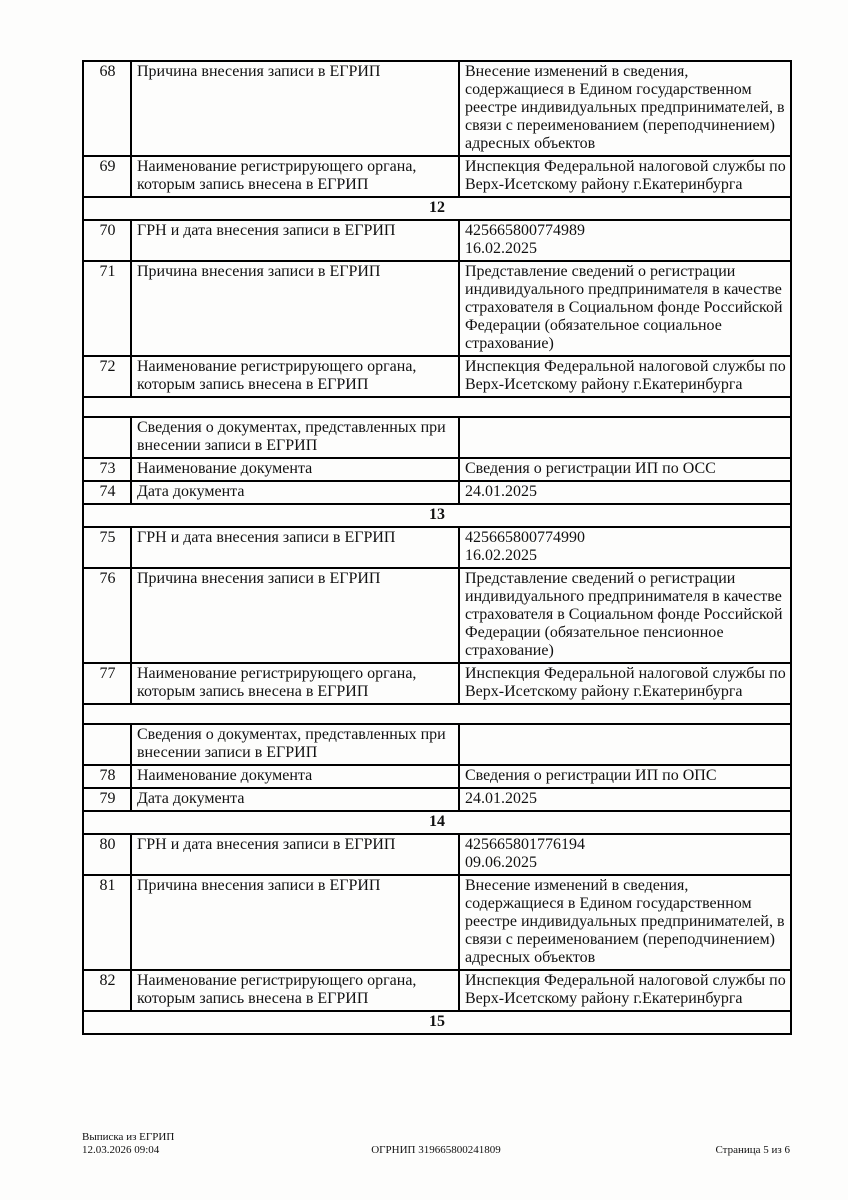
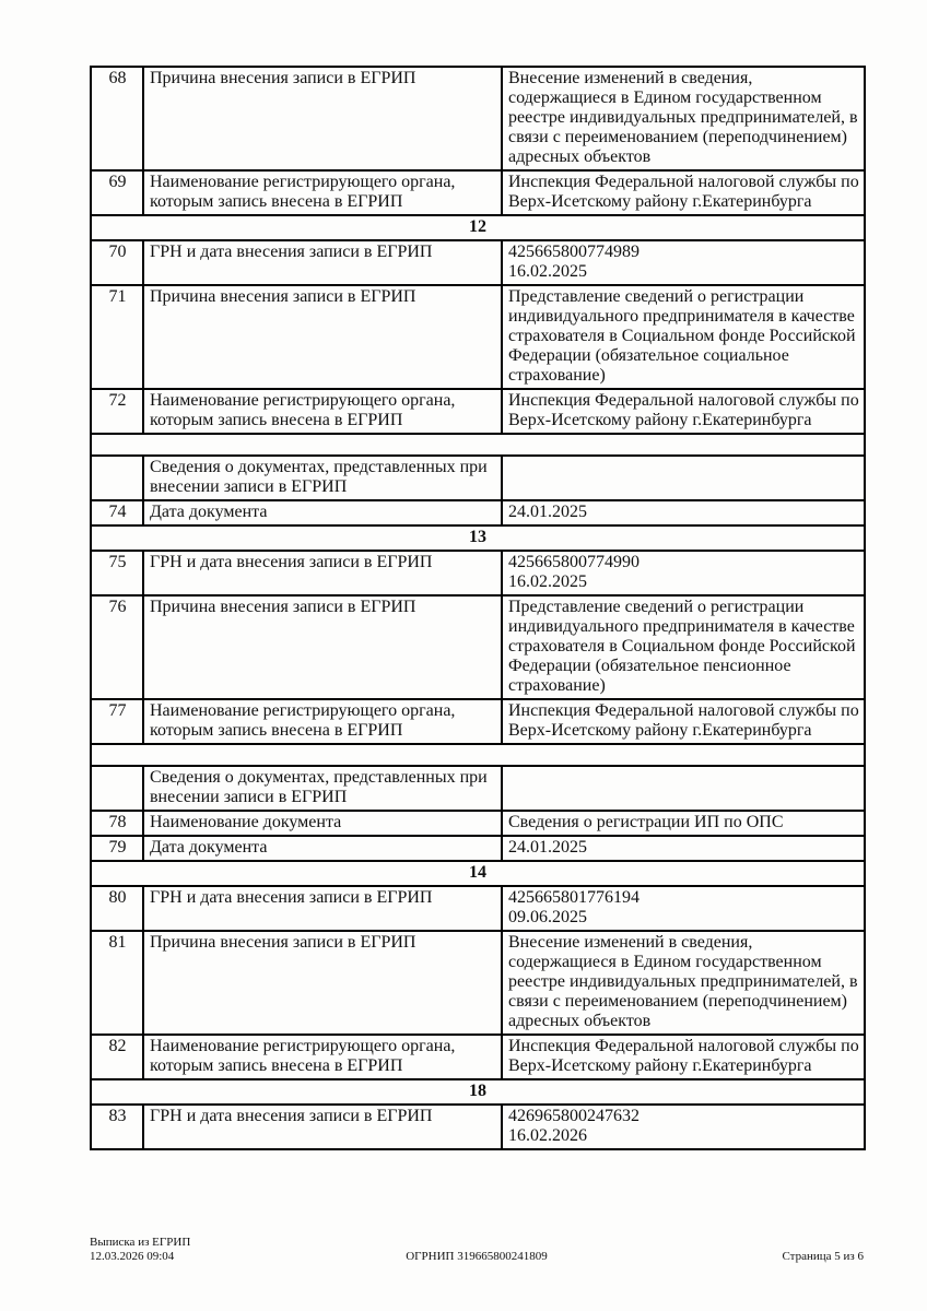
  68	Причина внесения записи в ЕГРИП	Внесение изменений в сведения, содержащиеся в Едином государственном реестре индивидуальных предпринимателей, в связи с переименованием (переподчинением) адресных объектов
  69	Наименование регистрирующего органа, которым запись внесена в ЕГРИП	Инспекция Федеральной налоговой службы по Верх-Исетскому району г.Екатеринбурга
  12
  70	ГРН и дата внесения записи в ЕГРИП	425665800774989 16.02.2025
  71	Причина внесения записи в ЕГРИП	Представление сведений о регистрации индивидуального предпринимателя в качестве страхователя в Социальном фонде Российской Федерации (обязательное социальное страхование)
  72	Наименование регистрирующего органа, которым запись внесена в ЕГРИП	Инспекция Федеральной налоговой службы по Верх-Исетскому району г.Екатеринбурга
  	Сведения о документах, представленных при внесении записи в ЕГРИП
- 73	Наименование документа	Сведения о регистрации ИП по ОСС
  74	Дата документа	24.01.2025
  13
  75	ГРН и дата внесения записи в ЕГРИП	425665800774990 16.02.2025
  76	Причина внесения записи в ЕГРИП	Представление сведений о регистрации индивидуального предпринимателя в качестве страхователя в Социальном фонде Российской Федерации (обязательное пенсионное страхование)
  77	Наименование регистрирующего органа, которым запись внесена в ЕГРИП	Инспекция Федеральной налоговой службы по Верх-Исетскому району г.Екатеринбурга
  	Сведения о документах, представленных при внесении записи в ЕГРИП
  78	Наименование документа	Сведения о регистрации ИП по ОПС
  79	Дата документа	24.01.2025
  14
  80	ГРН и дата внесения записи в ЕГРИП	425665801776194 09.06.2025
  81	Причина внесения записи в ЕГРИП	Внесение изменений в сведения, содержащиеся в Едином государственном реестре индивидуальных предпринимателей, в связи с переименованием (переподчинением) адресных объектов
  82	Наименование регистрирующего органа, которым запись внесена в ЕГРИП	Инспекция Федеральной налоговой службы по Верх-Исетскому району г.Екатеринбурга
- 15
+ 18
+ 83	ГРН и дата внесения записи в ЕГРИП	426965800247632 16.02.2026
  Выписка из ЕГРИП
  12.03.2026 09:04
  ОГРНИП 319665800241809
  Страница 5 из 6
